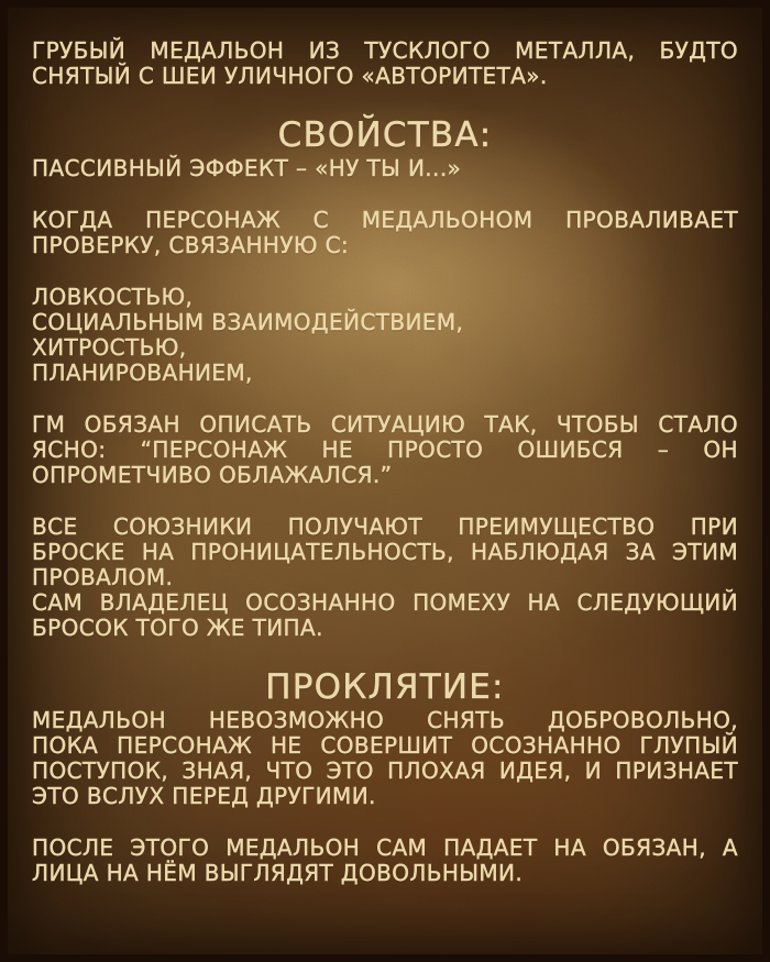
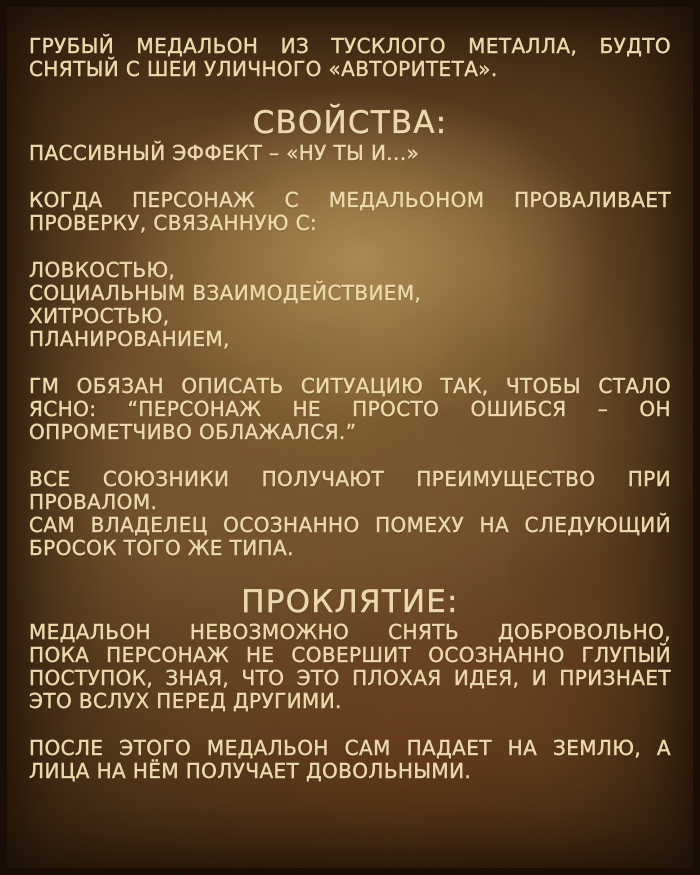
  ГРУБЫЙ МЕДАЛЬОН ИЗ ТУСКЛОГО МЕТАЛЛА, БУДТО
  СНЯТЫЙ С ШЕИ УЛИЧНОГО «АВТОРИТЕТА».
  СВОЙСТВА:
  ПАССИВНЫЙ ЭФФЕКТ – «НУ ТЫ И...»
  КОГДА ПЕРСОНАЖ С МЕДАЛЬОНОМ ПРОВАЛИВАЕТ
  ПРОВЕРКУ, СВЯЗАННУЮ С:
  ЛОВКОСТЬЮ,
  СОЦИАЛЬНЫМ ВЗАИМОДЕЙСТВИЕМ,
  ХИТРОСТЬЮ,
  ПЛАНИРОВАНИЕМ,
  ГМ ОБЯЗАН ОПИСАТЬ СИТУАЦИЮ ТАК, ЧТОБЫ СТАЛО
  ЯСНО: “ПЕРСОНАЖ НЕ ПРОСТО ОШИБСЯ – ОН
  ОПРОМЕТЧИВО ОБЛАЖАЛСЯ.”
  ВСЕ СОЮЗНИКИ ПОЛУЧАЮТ ПРЕИМУЩЕСТВО ПРИ
- БРОСКЕ НА ПРОНИЦАТЕЛЬНОСТЬ, НАБЛЮДАЯ ЗА ЭТИМ
  ПРОВАЛОМ.
  САМ ВЛАДЕЛЕЦ ОСОЗНАННО ПОМЕХУ НА СЛЕДУЮЩИЙ
  БРОСОК ТОГО ЖЕ ТИПА.
  ПРОКЛЯТИЕ:
  МЕДАЛЬОН НЕВОЗМОЖНО СНЯТЬ ДОБРОВОЛЬНО,
  ПОКА ПЕРСОНАЖ НЕ СОВЕРШИТ ОСОЗНАННО ГЛУПЫЙ
  ПОСТУПОК, ЗНАЯ, ЧТО ЭТО ПЛОХАЯ ИДЕЯ, И ПРИЗНАЕТ
  ЭТО ВСЛУХ ПЕРЕД ДРУГИМИ.
- ПОСЛЕ ЭТОГО МЕДАЛЬОН САМ ПАДАЕТ НА ОБЯЗАН, А
+ ПОСЛЕ ЭТОГО МЕДАЛЬОН САМ ПАДАЕТ НА ЗЕМЛЮ, А
- ЛИЦА НА НЁМ ВЫГЛЯДЯТ ДОВОЛЬНЫМИ.
+ ЛИЦА НА НЁМ ПОЛУЧАЕТ ДОВОЛЬНЫМИ.
